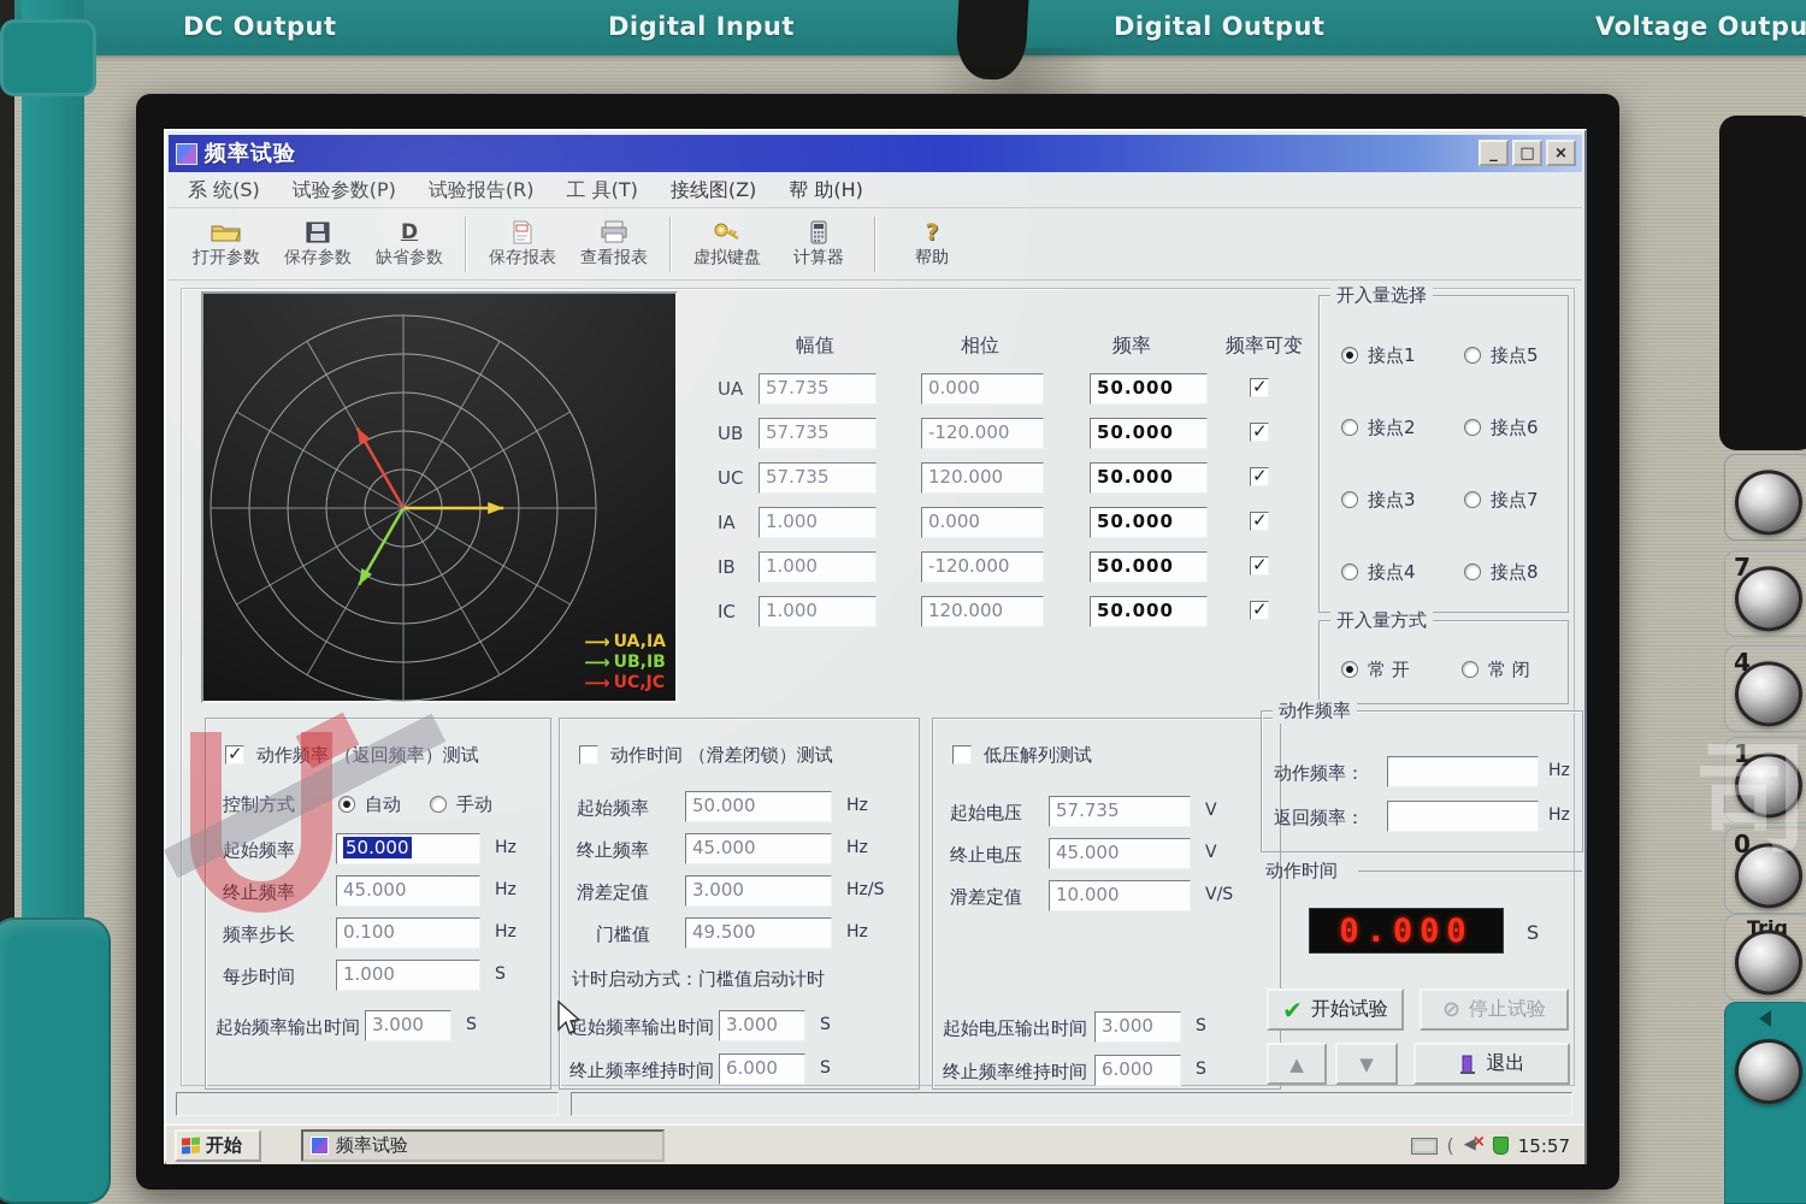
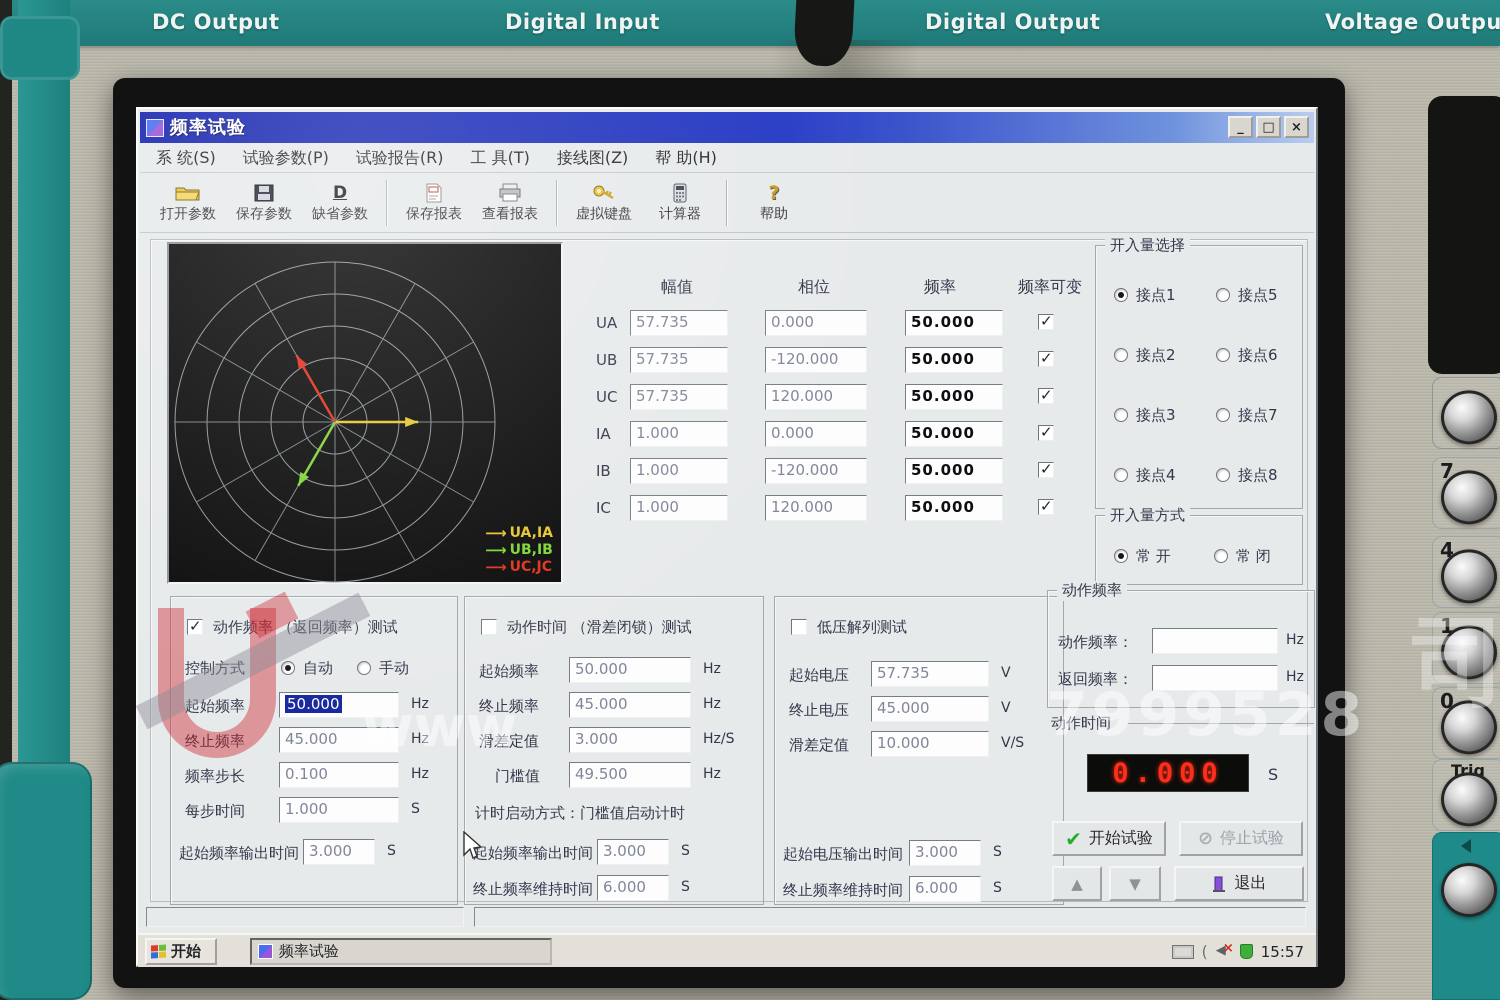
  DC Output
  Digital Input
  Digital Output
  Voltage Outpu
  7
  4
  1
  0
  Trig
+ www
+ 7999528
  司
